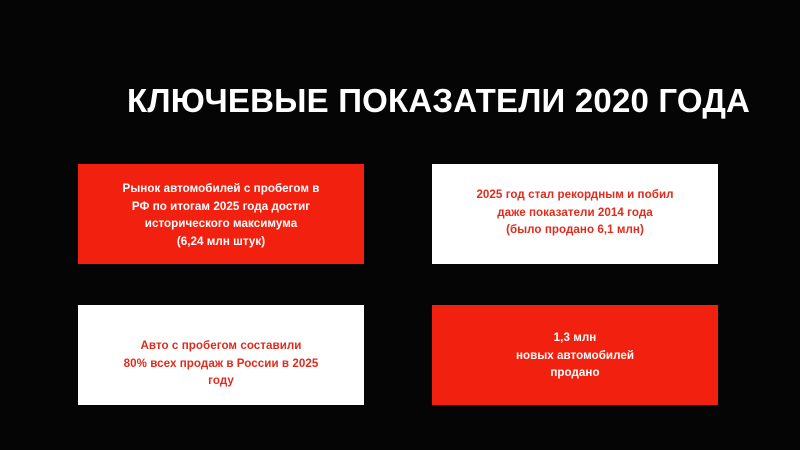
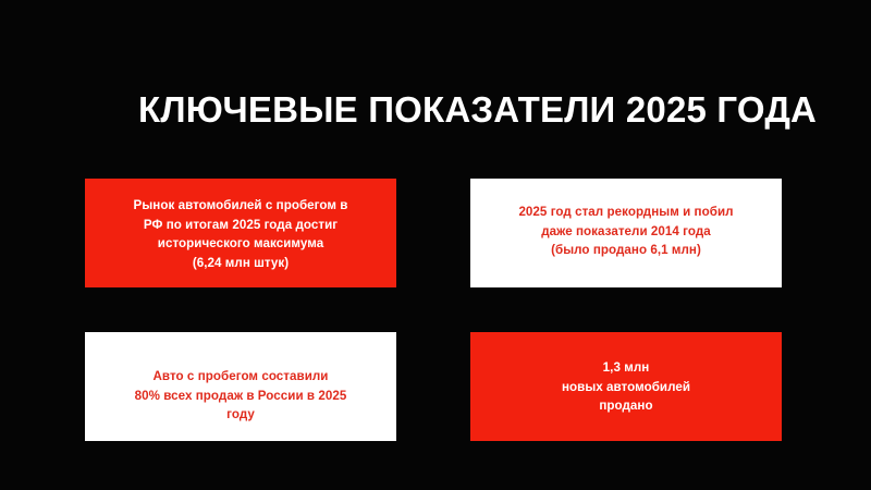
- КЛЮЧЕВЫЕ ПОКАЗАТЕЛИ 2020 ГОДА
+ КЛЮЧЕВЫЕ ПОКАЗАТЕЛИ 2025 ГОДА
  Рынок автомобилей с пробегом в
  РФ по итогам 2025 года достиг
  исторического максимума
  (6,24 млн штук)
  2025 год стал рекордным и побил
  даже показатели 2014 года
  (было продано 6,1 млн)
  Авто с пробегом составили
  80% всех продаж в России в 2025
  году
  1,3 млн
  новых автомобилей
  продано
